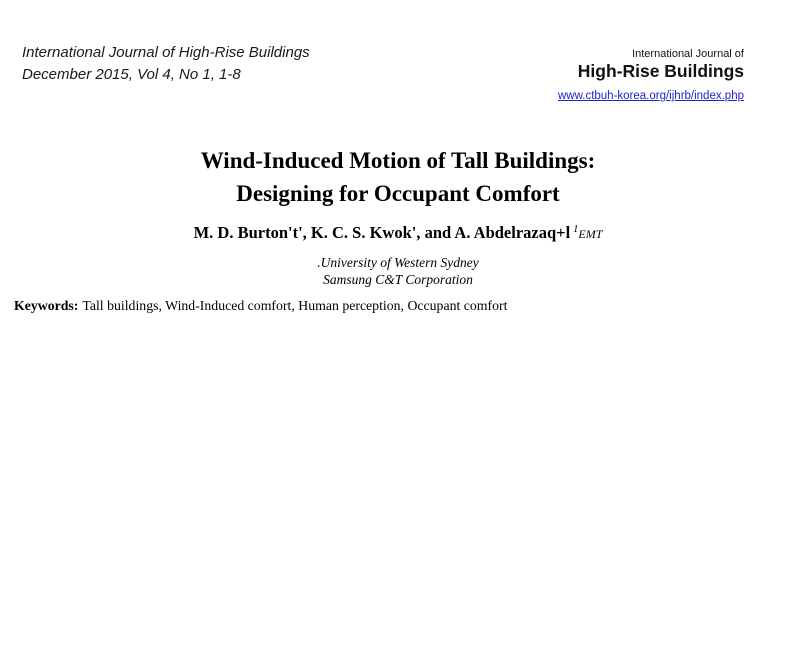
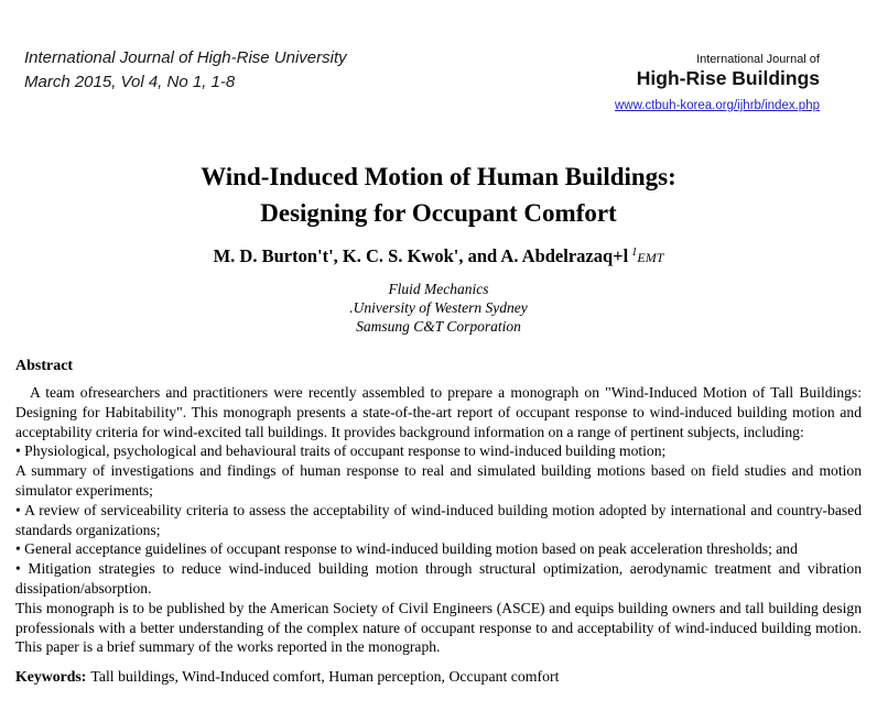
- International Journal of High-Rise Buildings
+ International Journal of High-Rise University
- December 2015, Vol 4, No 1, 1-8
+ March 2015, Vol 4, No 1, 1-8
  International Journal of
  High-Rise Buildings
  www.ctbuh-korea.org/ijhrb/index.php
- Wind-Induced Motion of Tall Buildings:
+ Wind-Induced Motion of Human Buildings:
  Designing for Occupant Comfort
  M. D. Burton't', K. C. S. Kwok', and A. Abdelrazaq+l 1EMT
+ Fluid Mechanics
  .University of Western Sydney
  Samsung C&T Corporation
+ Abstract
+ A team ofresearchers and practitioners were recently assembled to prepare a monograph on "Wind-Induced Motion of Tall Buildings: Designing for Habitability". This monograph presents a state-of-the-art report of occupant response to wind-induced building motion and acceptability criteria for wind-excited tall buildings. It provides background information on a range of pertinent subjects, including:
+ • Physiological, psychological and behavioural traits of occupant response to wind-induced building motion;
+ A summary of investigations and findings of human response to real and simulated building motions based on field studies and motion simulator experiments;
+ • A review of serviceability criteria to assess the acceptability of wind-induced building motion adopted by international and country-based standards organizations;
+ • General acceptance guidelines of occupant response to wind-induced building motion based on peak acceleration thresholds; and
+ • Mitigation strategies to reduce wind-induced building motion through structural optimization, aerodynamic treatment and vibration dissipation/absorption.
+ This monograph is to be published by the American Society of Civil Engineers (ASCE) and equips building owners and tall building design professionals with a better understanding of the complex nature of occupant response to and acceptability of wind-induced building motion. This paper is a brief summary of the works reported in the monograph.
  Keywords: Tall buildings, Wind-Induced comfort, Human perception, Occupant comfort
